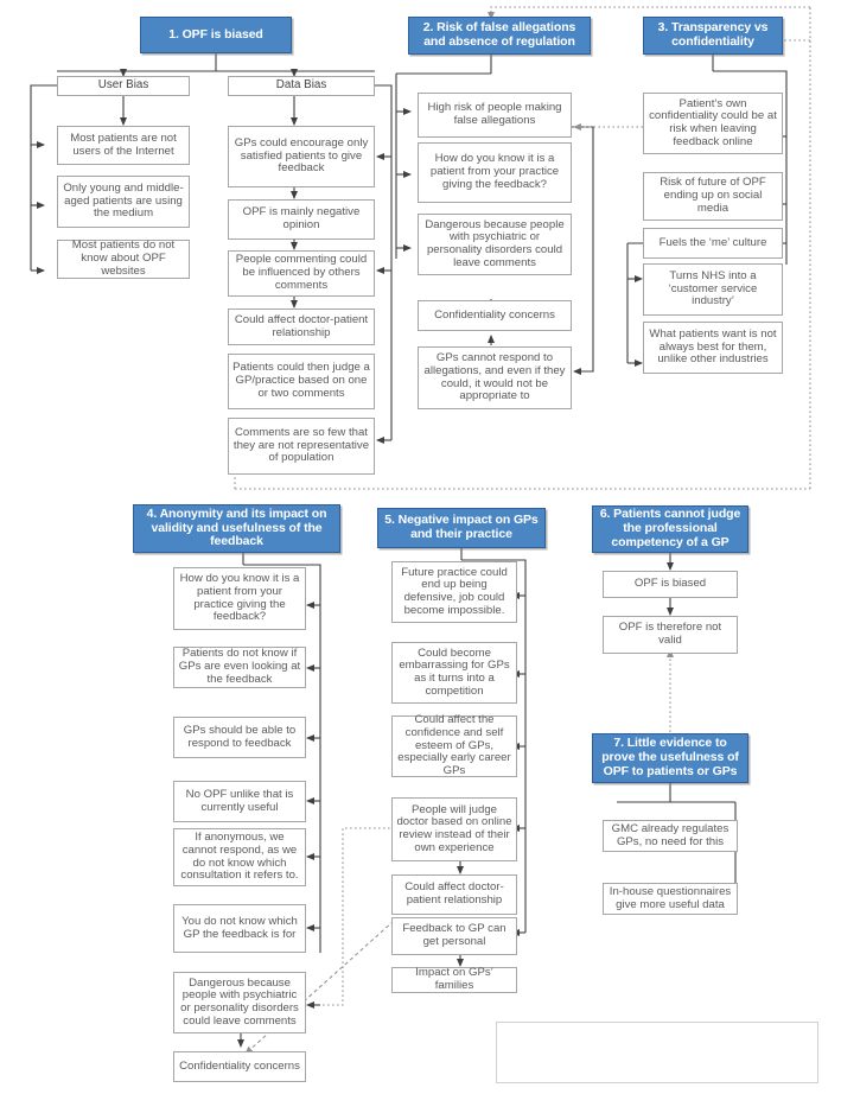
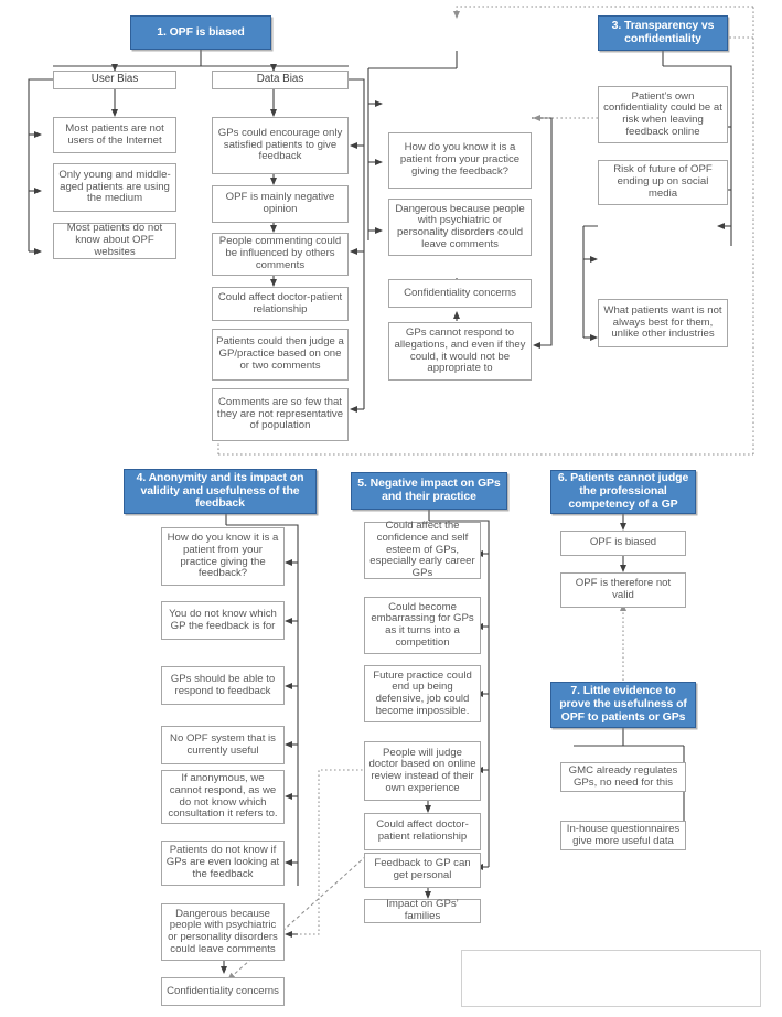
  1. OPF is biased
  User Bias
  Data Bias
  Most patients are not users of the Internet
  Only young and middle-aged patients are using the medium
  Most patients do not know about OPF websites
  GPs could encourage only satisfied patients to give feedback
  OPF is mainly negative opinion
  People commenting could be influenced by others comments
  Could affect doctor-patient relationship
  Patients could then judge a GP/practice based on one or two comments
  Comments are so few that they are not representative of population
- 2. Risk of false allegations and absence of regulation
- High risk of people making false allegations
  How do you know it is a patient from your practice giving the feedback?
  Dangerous because people with psychiatric or personality disorders could leave comments
  Confidentiality concerns
  GPs cannot respond to allegations, and even if they could, it would not be appropriate to
  3. Transparency vs confidentiality
  Patient’s own confidentiality could be at risk when leaving feedback online
  Risk of future of OPF ending up on social media
- Fuels the ‘me’ culture
- Turns NHS into a ‘customer service industry’
  What patients want is not always best for them, unlike other industries
  4. Anonymity and its impact on validity and usefulness of the feedback
  How do you know it is a patient from your practice giving the feedback?
- Patients do not know if GPs are even looking at the feedback
+ You do not know which GP the feedback is for
  GPs should be able to respond to feedback
- No OPF unlike that is currently useful
+ No OPF system that is currently useful
  If anonymous, we cannot respond, as we do not know which consultation it refers to.
- You do not know which GP the feedback is for
+ Patients do not know if GPs are even looking at the feedback
  Dangerous because people with psychiatric or personality disorders could leave comments
  Confidentiality concerns
  5. Negative impact on GPs and their practice
- Future practice could end up being defensive, job could become impossible.
+ Could affect the confidence and self esteem of GPs, especially early career GPs
  Could become embarrassing for GPs as it turns into a competition
- Could affect the confidence and self esteem of GPs, especially early career GPs
+ Future practice could end up being defensive, job could become impossible.
  People will judge doctor based on online review instead of their own experience
  Could affect doctor-patient relationship
  Feedback to GP can get personal
  Impact on GPs’ families
  6. Patients cannot judge the professional competency of a GP
  OPF is biased
  OPF is therefore not valid
  7. Little evidence to prove the usefulness of OPF to patients or GPs
  GMC already regulates GPs, no need for this
  In-house questionnaires give more useful data
